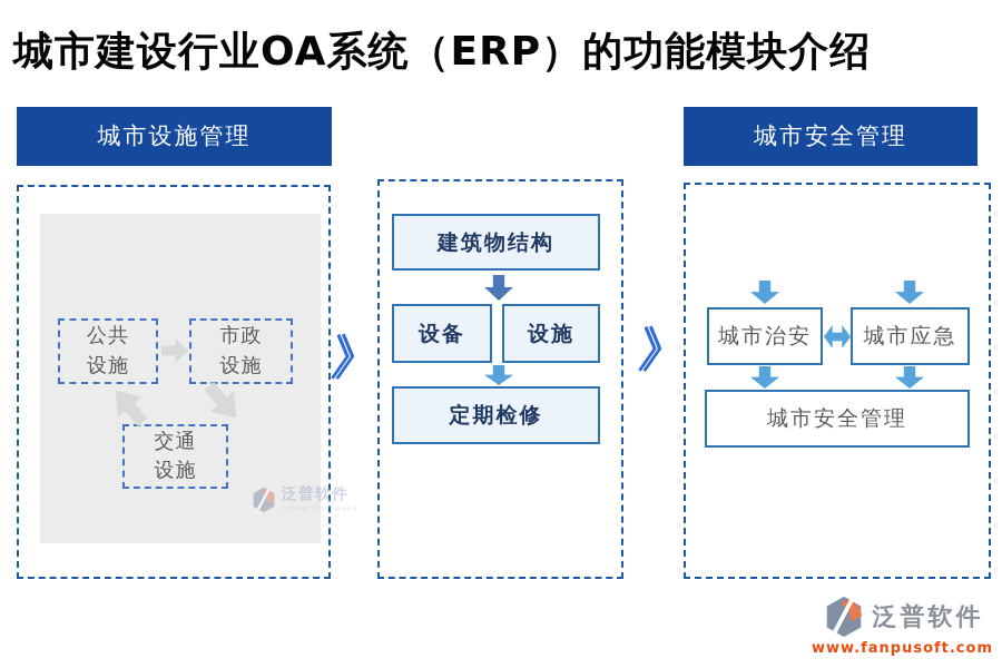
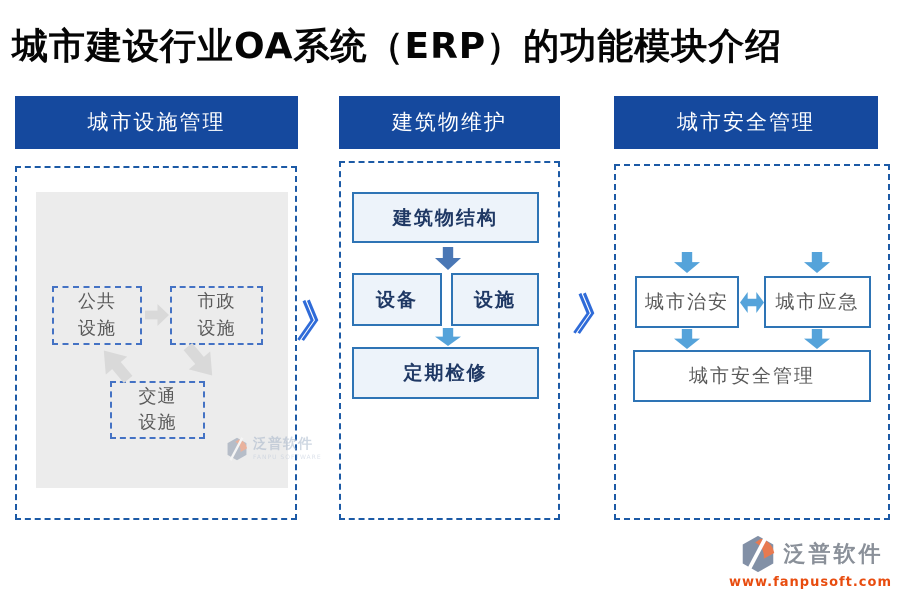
  城市建设行业OA系统（ERP）的功能模块介绍
  城市设施管理
+ 建筑物维护
  城市安全管理
  公共
  设施
  市政
  设施
  交通
  设施
  泛普软件
  建筑物结构
  设备
  设施
  定期检修
  城市治安
  城市应急
  城市安全管理
  泛普软件
  www.fanpusoft.com
